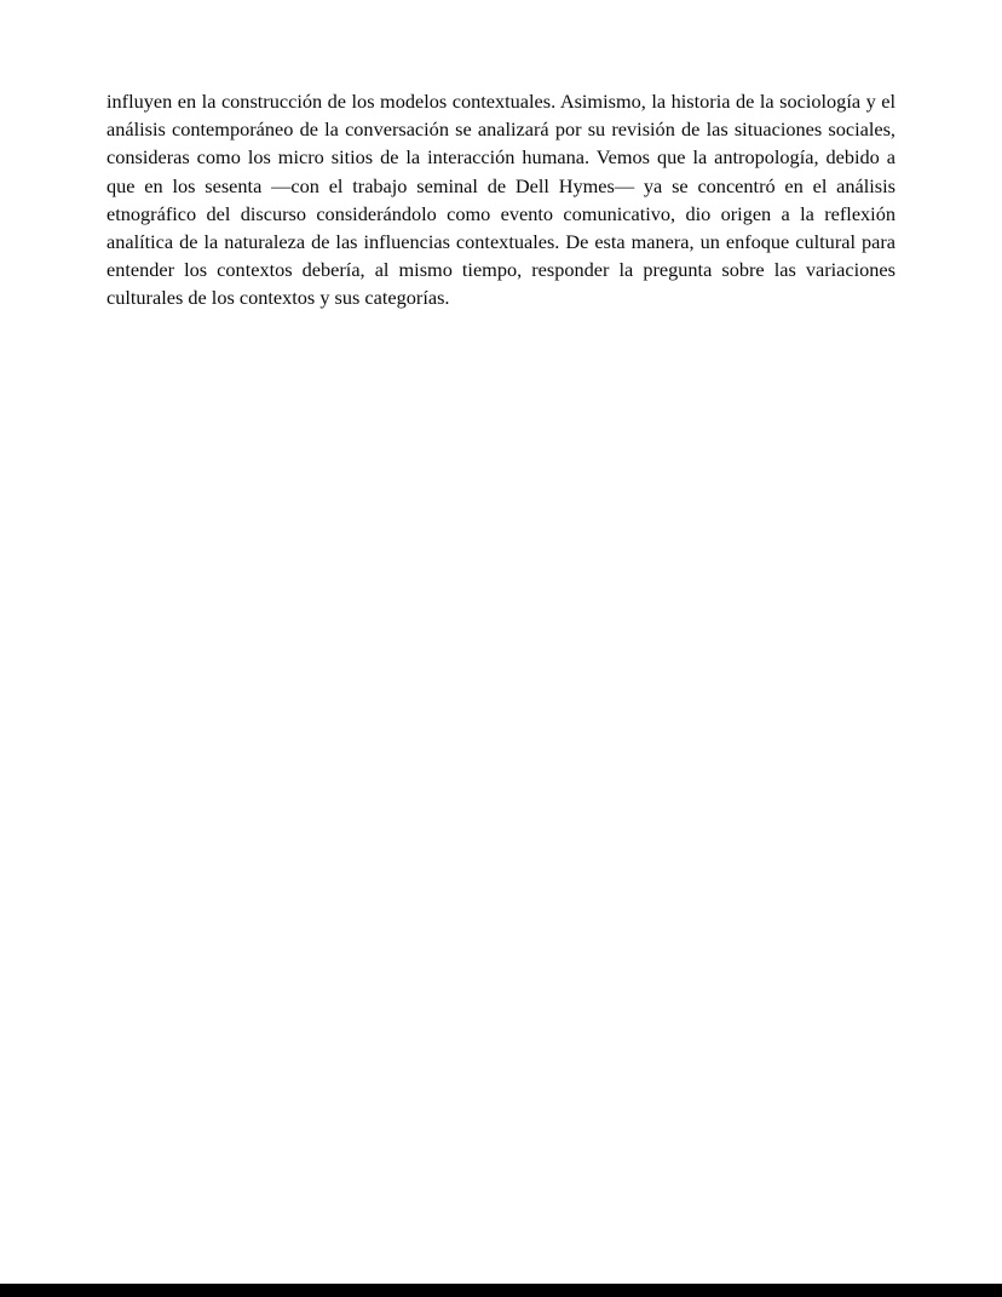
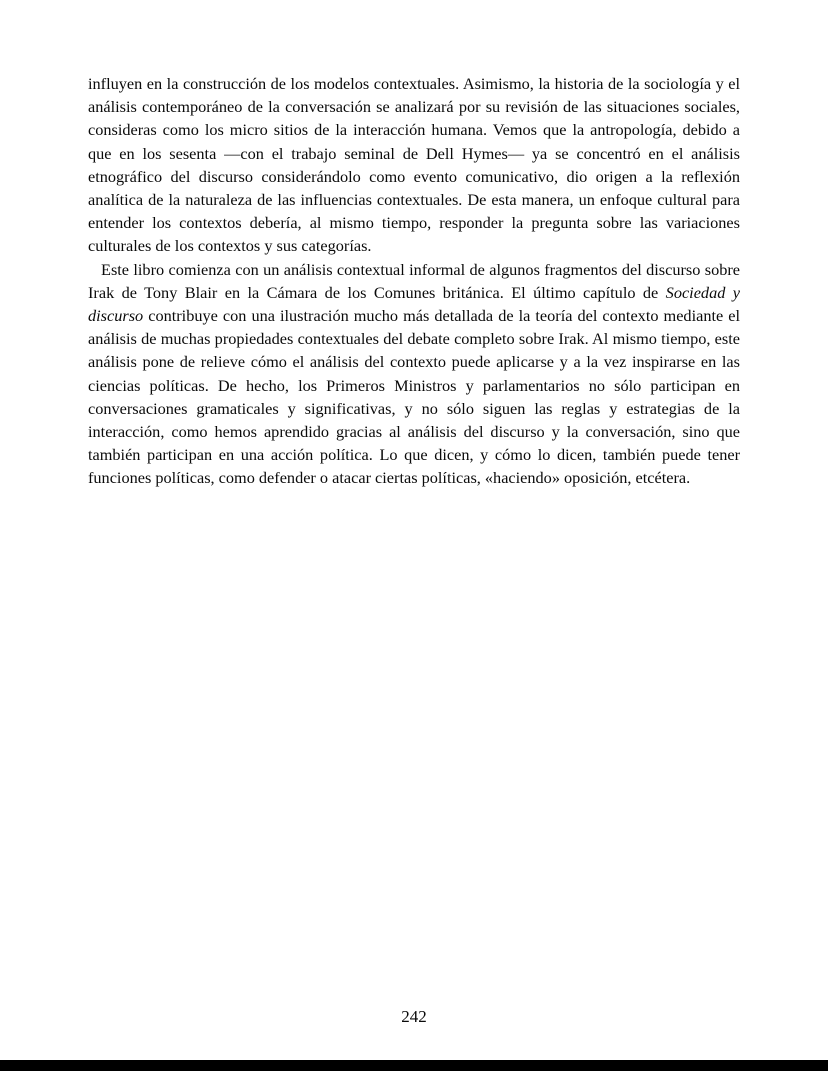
  influyen en la construcción de los modelos contextuales. Asimismo, la historia de la sociología y el análisis contemporáneo de la conversación se analizará por su revisión de las situaciones sociales, consideras como los micro sitios de la interacción humana. Vemos que la antropología, debido a que en los sesenta —con el trabajo seminal de Dell Hymes— ya se concentró en el análisis etnográfico del discurso considerándolo como evento comunicativo, dio origen a la reflexión analítica de la naturaleza de las influencias contextuales. De esta manera, un enfoque cultural para entender los contextos debería, al mismo tiempo, responder la pregunta sobre las variaciones culturales de los contextos y sus categorías.
+ Este libro comienza con un análisis contextual informal de algunos fragmentos del discurso sobre Irak de Tony Blair en la Cámara de los Comunes británica. El último capítulo de Sociedad y discurso contribuye con una ilustración mucho más detallada de la teoría del contexto mediante el análisis de muchas propiedades contextuales del debate completo sobre Irak. Al mismo tiempo, este análisis pone de relieve cómo el análisis del contexto puede aplicarse y a la vez inspirarse en las ciencias políticas. De hecho, los Primeros Ministros y parlamentarios no sólo participan en conversaciones gramaticales y significativas, y no sólo siguen las reglas y estrategias de la interacción, como hemos aprendido gracias al análisis del discurso y la conversación, sino que también participan en una acción política. Lo que dicen, y cómo lo dicen, también puede tener funciones políticas, como defender o atacar ciertas políticas, «haciendo» oposición, etcétera.
+ 242
